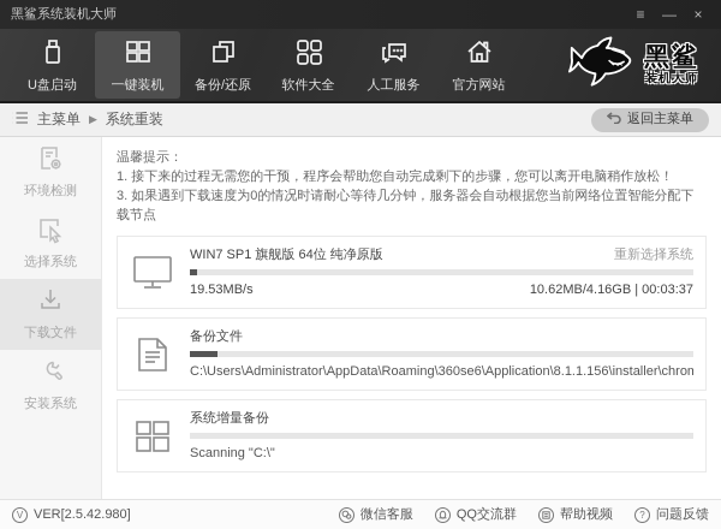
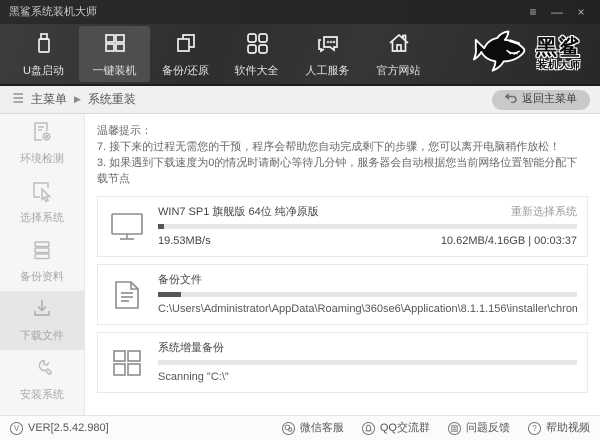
  黑鲨系统装机大师
  ≡
  —
  ×
  U盘启动
  一键装机
  备份/还原
  软件大全
  人工服务
  官方网站
  黑鲨
  装机大师
  主菜单
  ▶
  系统重装
  返回主菜单
  环境检测
  选择系统
+ 备份资料
  下载文件
  安装系统
  温馨提示：
- 1. 接下来的过程无需您的干预，程序会帮助您自动完成剩下的步骤，您可以离开电脑稍作放松！
+ 7. 接下来的过程无需您的干预，程序会帮助您自动完成剩下的步骤，您可以离开电脑稍作放松！
  3. 如果遇到下载速度为0的情况时请耐心等待几分钟，服务器会自动根据您当前网络位置智能分配下载节点
  WIN7 SP1 旗舰版 64位 纯净原版
  重新选择系统
  19.53MB/s
  10.62MB/4.16GB | 00:03:37
  备份文件
  C:\Users\Administrator\AppData\Roaming\360se6\Application\8.1.1.156\installer\chrom
  系统增量备份
  Scanning "C:\"
  V
  VER[2.5.42.980]
  微信客服
  QQ交流群
- 帮助视频
+ 问题反馈
  ?
- 问题反馈
+ 帮助视频
